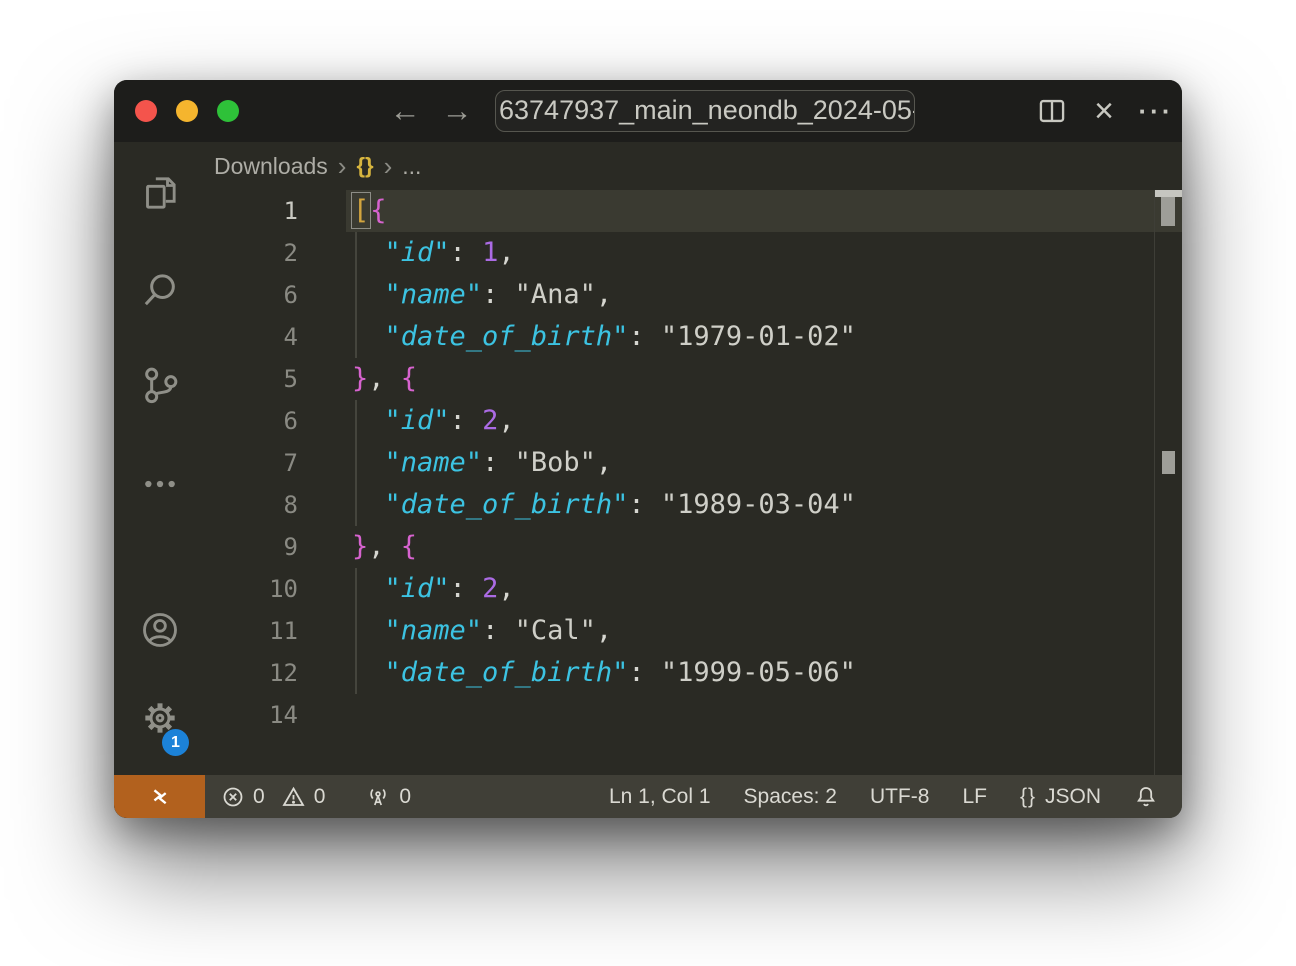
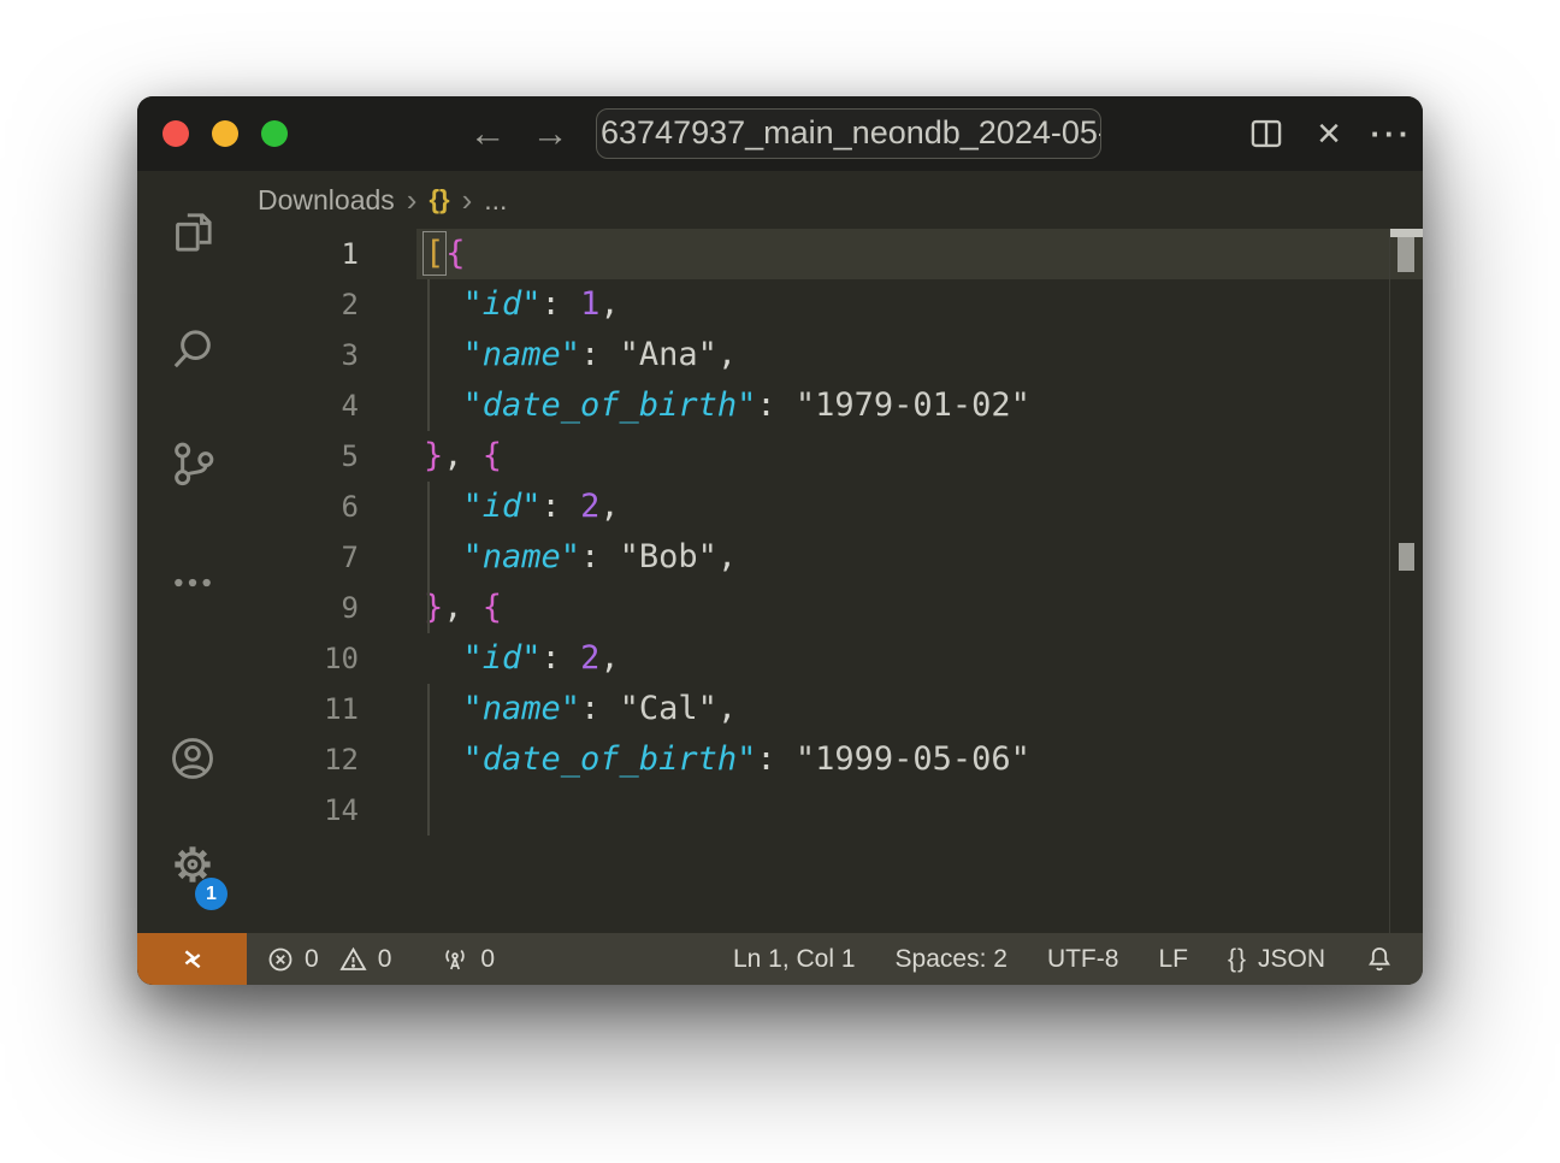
  ←
  →
  63747937_main_neondb_2024-05
  ×
  ···
  1
  Downloads
  ›
  {}
  ›
  ...
  1 [{
  2 "id": 1,
- 6 "name": "Ana",
+ 3 "name": "Ana",
  4 "date_of_birth": "1979-01-02"
  5 }, {
  6 "id": 2,
  7 "name": "Bob",
- 8 "date_of_birth": "1989-03-04"
  9 }, {
  10 "id": 2,
  11 "name": "Cal",
  12 "date_of_birth": "1999-05-06"
  14
  0
  0
  0
  Ln 1, Col 1
  Spaces: 2
  UTF-8
  LF
  {}
  JSON
